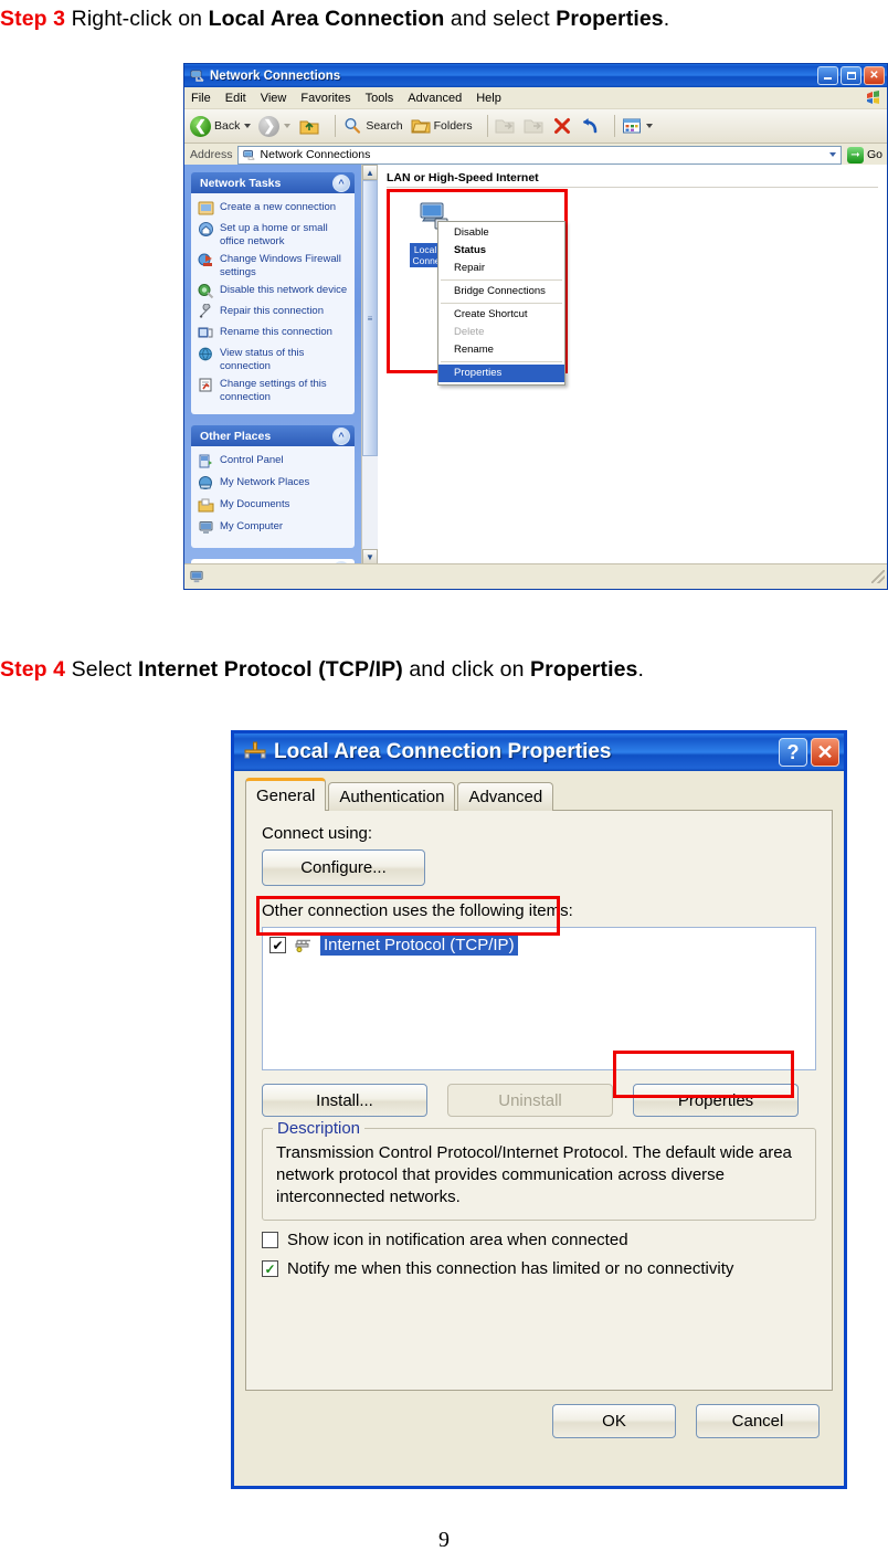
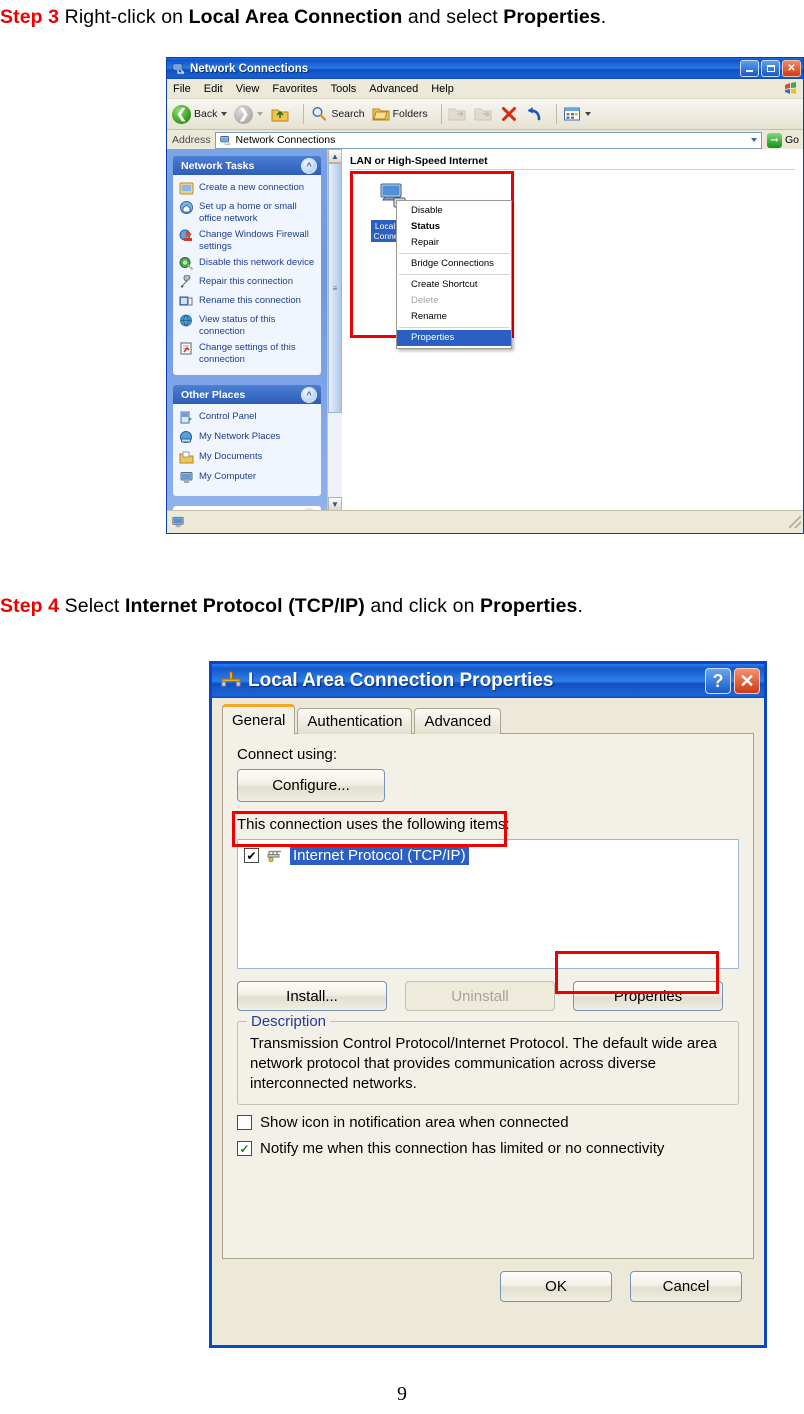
  Step 3 Right-click on Local Area Connection and select Properties.
  Network Connections
  ✕
  File
  Edit
  View
  Favorites
  Tools
  Advanced
  Help
  ❮
  Back
  ❯
  Search
  Folders
  Address
  Network Connections
  ➞
  Go
  Network Tasks
  ^
  Create a new connection
  Set up a home or small office network
  Change Windows Firewall settings
  Disable this network device
  Repair this connection
  Rename this connection
  View status of this connection
  Change settings of this connection
  Other Places
  ^
  Control Panel
  My Network Places
  My Documents
  My Computer
  ▲
  ≡
  ▼
  LAN or High-Speed Internet
  Disable
  Status
  Repair
  Bridge Connections
  Create Shortcut
  Delete
  Rename
  Properties
  Step 4 Select Internet Protocol (TCP/IP) and click on Properties.
  Local Area Connection Properties
  ?
  ✕
  General
  Authentication
  Advanced
  Connect using:
  Configure...
- Other connection uses the following items:
+ This connection uses the following items:
  ✔
  Internet Protocol (TCP/IP)
  Install...
  Uninstall
  Properties
  Description
  Transmission Control Protocol/Internet Protocol. The default wide area network protocol that provides communication across diverse interconnected networks.
  Show icon in notification area when connected
  ✓
  Notify me when this connection has limited or no connectivity
  OK
  Cancel
  9
